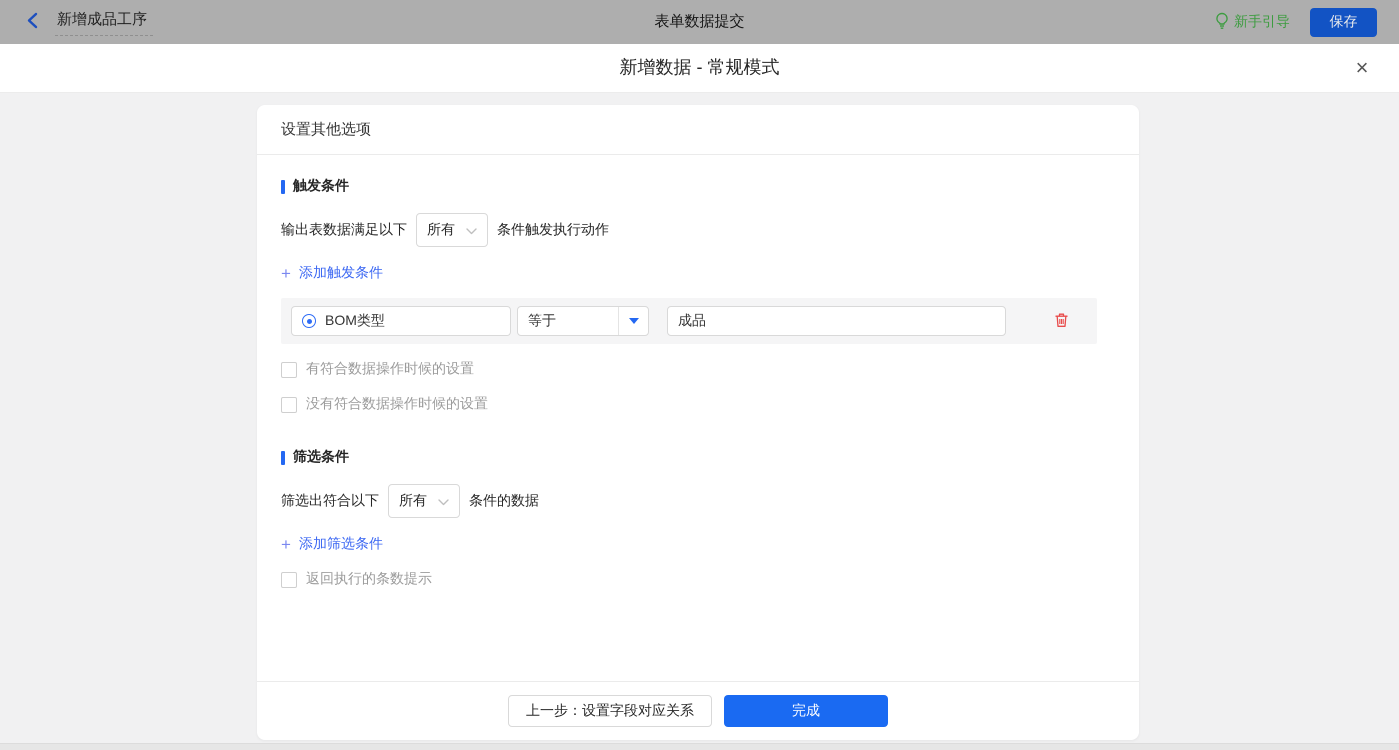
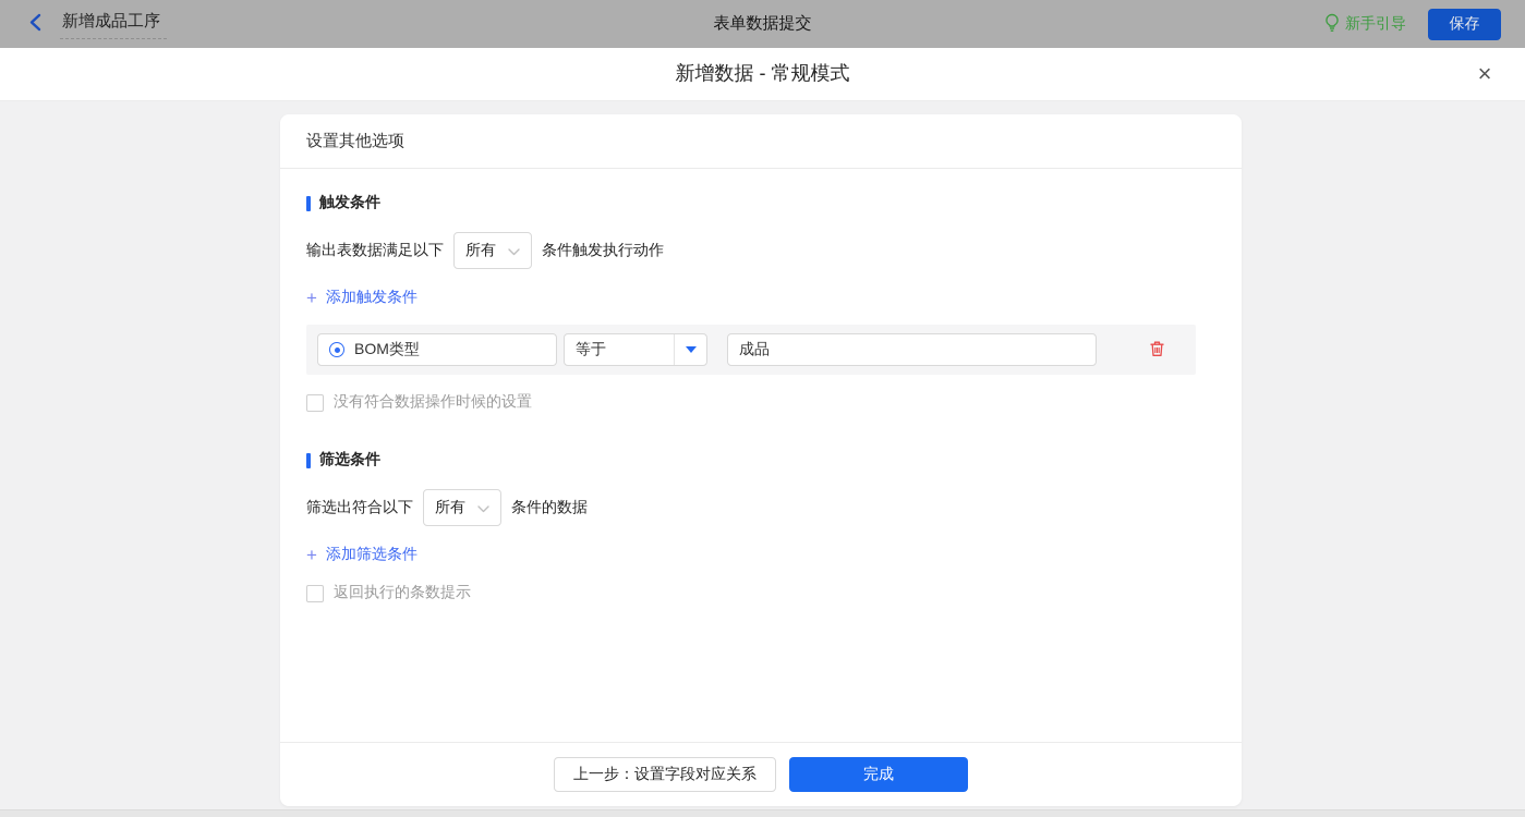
  新增成品工序
  表单数据提交
  新手引导
  保存
  新增数据 - 常规模式
  ×
  设置其他选项
  触发条件
  输出表数据满足以下
  所有
  条件触发执行动作
  +
  添加触发条件
  BOM类型
  等于
  成品
- 有符合数据操作时候的设置
  没有符合数据操作时候的设置
  筛选条件
  筛选出符合以下
  所有
  条件的数据
  +
  添加筛选条件
  返回执行的条数提示
  上一步：设置字段对应关系
  完成
